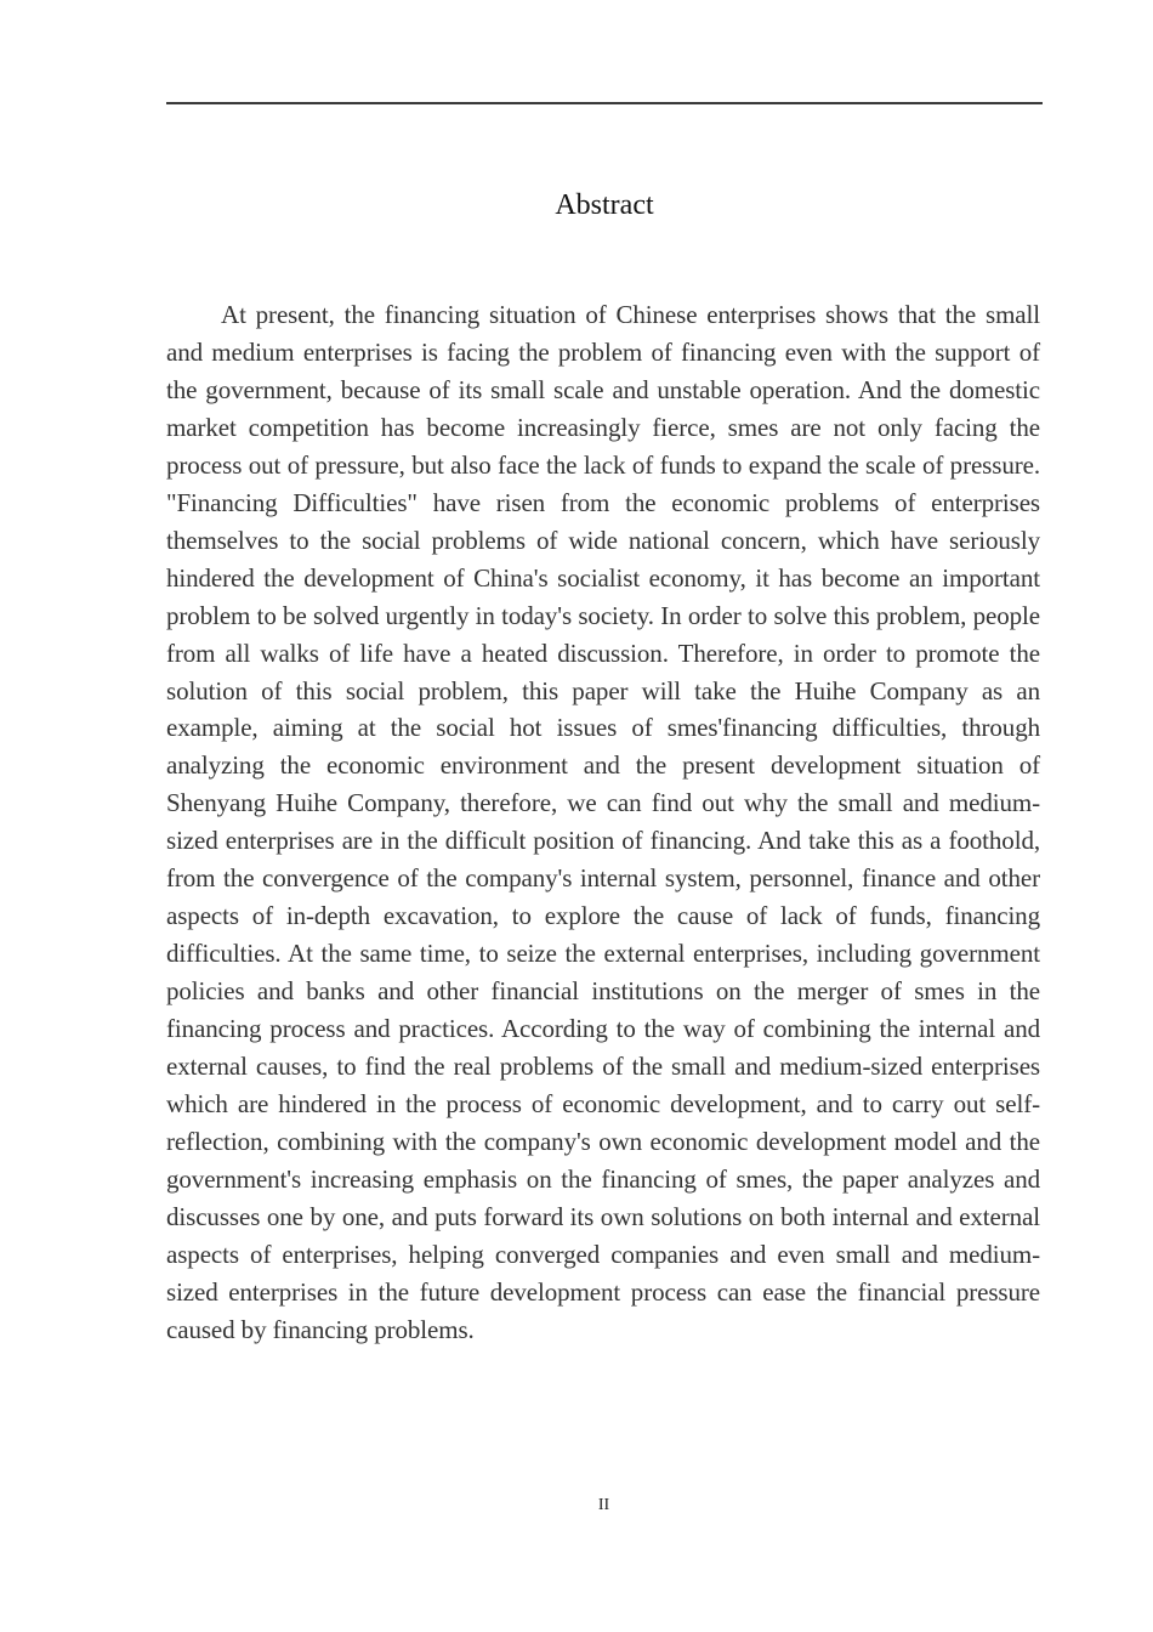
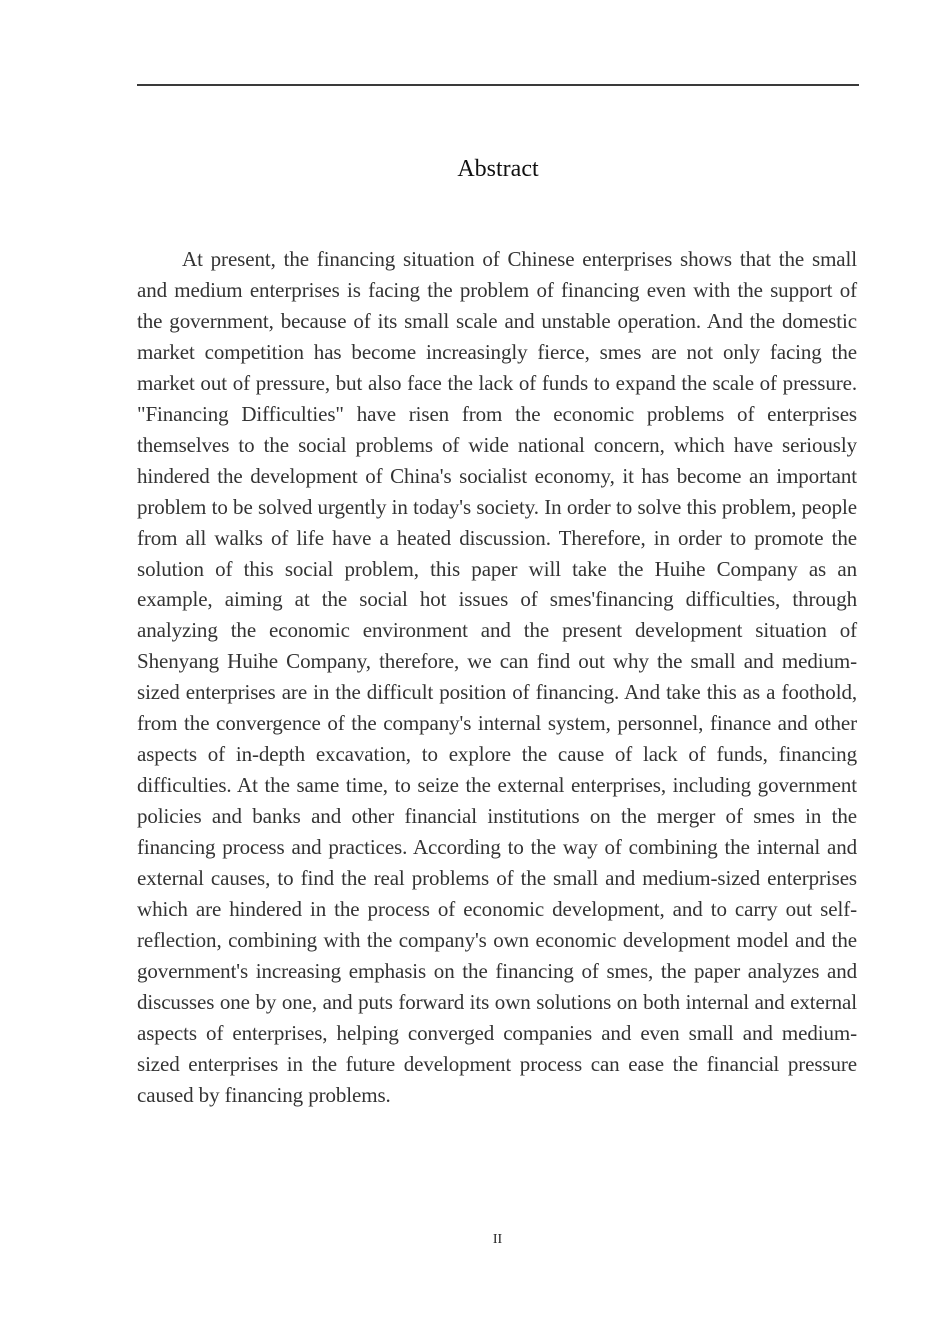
  Abstract
- At present, the financing situation of Chinese enterprises shows that the small and medium enterprises is facing the problem of financing even with the support of the government, because of its small scale and unstable operation. And the domestic market competition has become increasingly fierce, smes are not only facing the process out of pressure, but also face the lack of funds to expand the scale of pressure. "Financing Difficulties" have risen from the economic problems of enterprises themselves to the social problems of wide national concern, which have seriously hindered the development of China's socialist economy, it has become an important problem to be solved urgently in today's society. In order to solve this problem, people from all walks of life have a heated discussion. Therefore, in order to promote the solution of this social problem, this paper will take the Huihe Company as an example, aiming at the social hot issues of smes'financing difficulties, through analyzing the economic environment and the present development situation of Shenyang Huihe Company, therefore, we can find out why the small and medium-sized enterprises are in the difficult position of financing. And take this as a foothold, from the convergence of the company's internal system, personnel, finance and other aspects of in-depth excavation, to explore the cause of lack of funds, financing difficulties. At the same time, to seize the external enterprises, including government policies and banks and other financial institutions on the merger of smes in the financing process and practices. According to the way of combining the internal and external causes, to find the real problems of the small and medium-sized enterprises which are hindered in the process of economic development, and to carry out self-reflection, combining with the company's own economic development model and the government's increasing emphasis on the financing of smes, the paper analyzes and discusses one by one, and puts forward its own solutions on both internal and external aspects of enterprises, helping converged companies and even small and medium-sized enterprises in the future development process can ease the financial pressure caused by financing problems.
+ At present, the financing situation of Chinese enterprises shows that the small and medium enterprises is facing the problem of financing even with the support of the government, because of its small scale and unstable operation. And the domestic market competition has become increasingly fierce, smes are not only facing the market out of pressure, but also face the lack of funds to expand the scale of pressure. "Financing Difficulties" have risen from the economic problems of enterprises themselves to the social problems of wide national concern, which have seriously hindered the development of China's socialist economy, it has become an important problem to be solved urgently in today's society. In order to solve this problem, people from all walks of life have a heated discussion. Therefore, in order to promote the solution of this social problem, this paper will take the Huihe Company as an example, aiming at the social hot issues of smes'financing difficulties, through analyzing the economic environment and the present development situation of Shenyang Huihe Company, therefore, we can find out why the small and medium-sized enterprises are in the difficult position of financing. And take this as a foothold, from the convergence of the company's internal system, personnel, finance and other aspects of in-depth excavation, to explore the cause of lack of funds, financing difficulties. At the same time, to seize the external enterprises, including government policies and banks and other financial institutions on the merger of smes in the financing process and practices. According to the way of combining the internal and external causes, to find the real problems of the small and medium-sized enterprises which are hindered in the process of economic development, and to carry out self-reflection, combining with the company's own economic development model and the government's increasing emphasis on the financing of smes, the paper analyzes and discusses one by one, and puts forward its own solutions on both internal and external aspects of enterprises, helping converged companies and even small and medium-sized enterprises in the future development process can ease the financial pressure caused by financing problems.
  II
